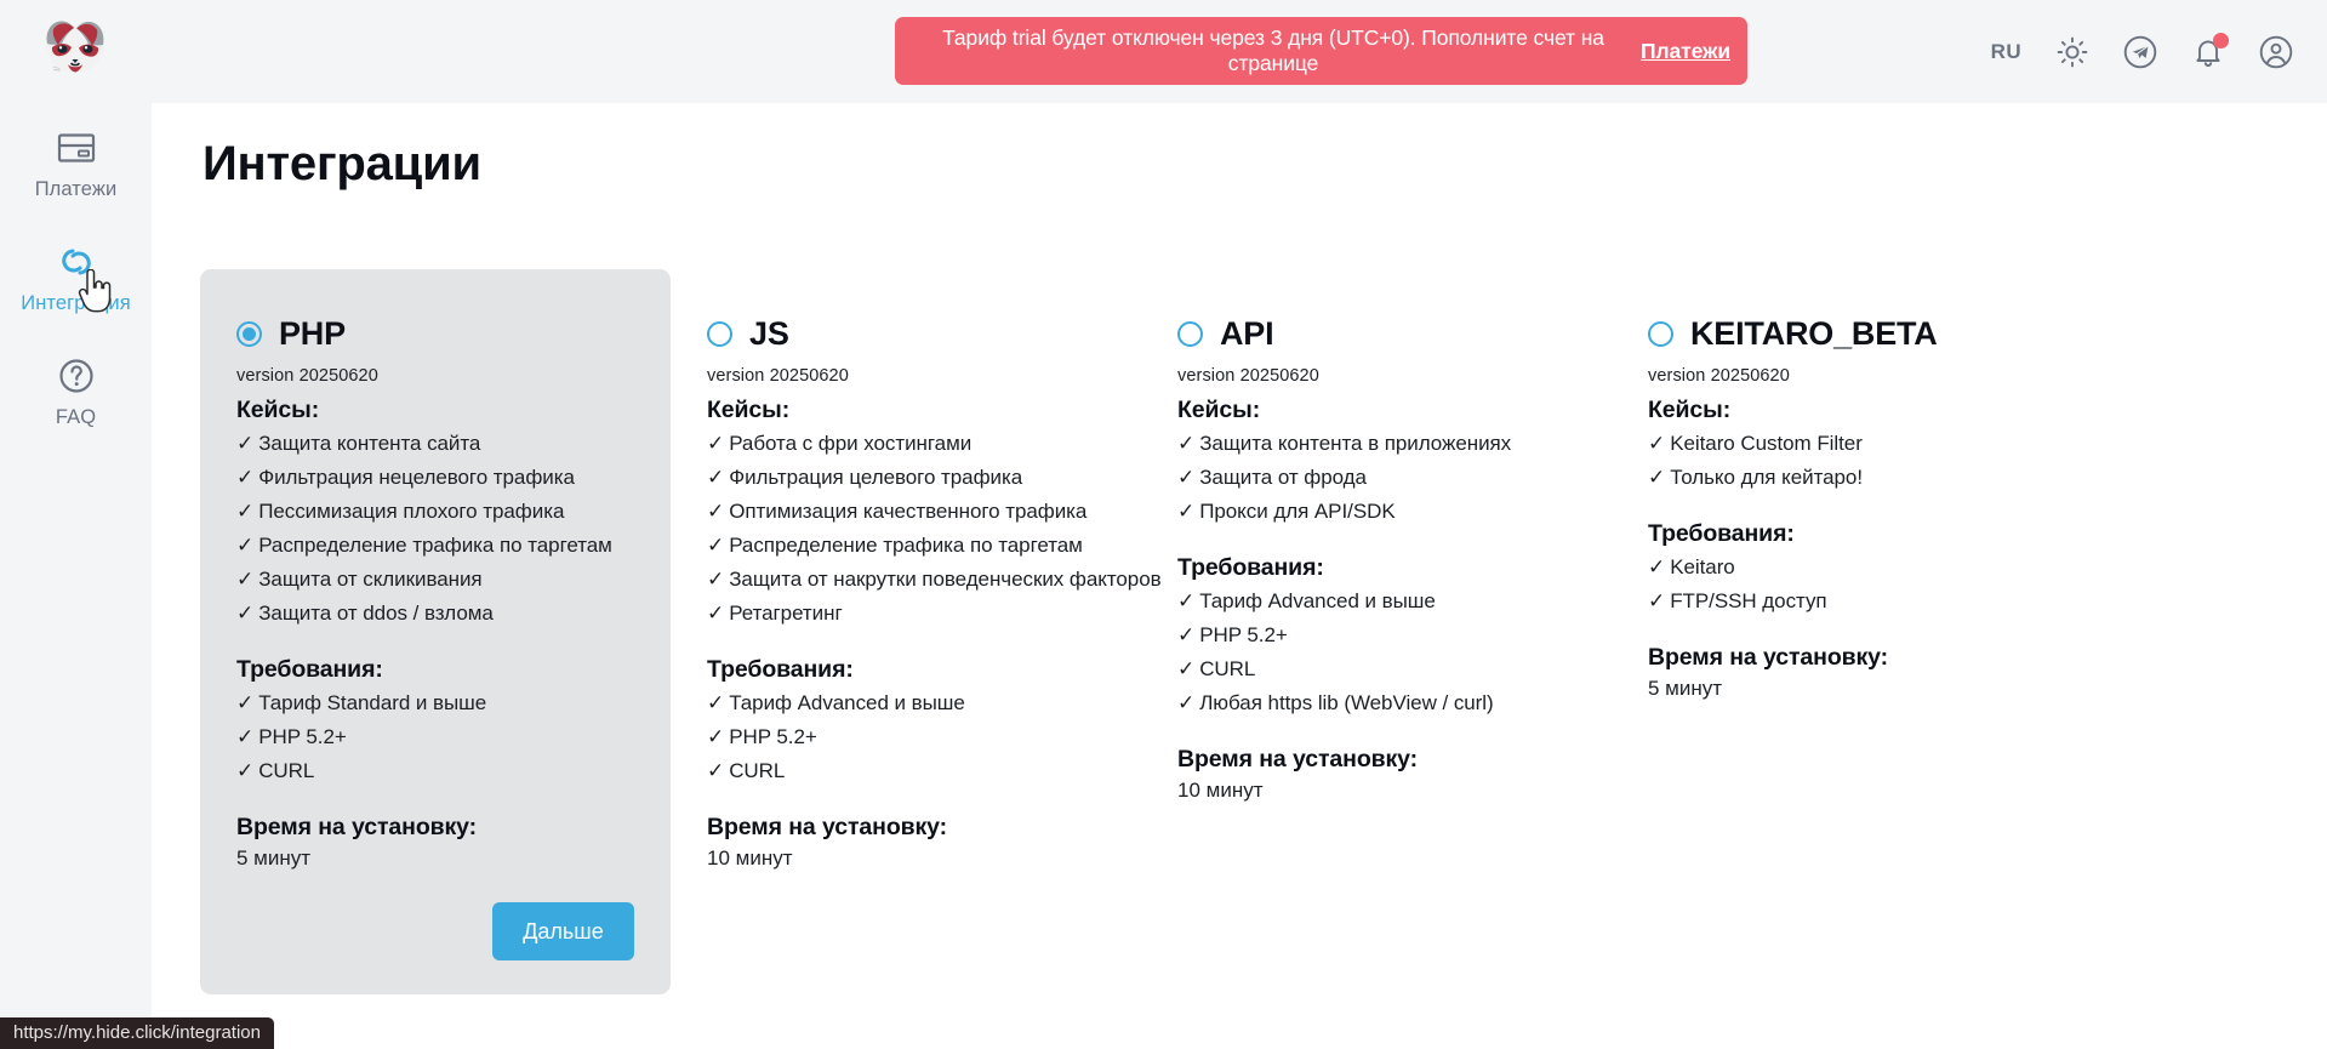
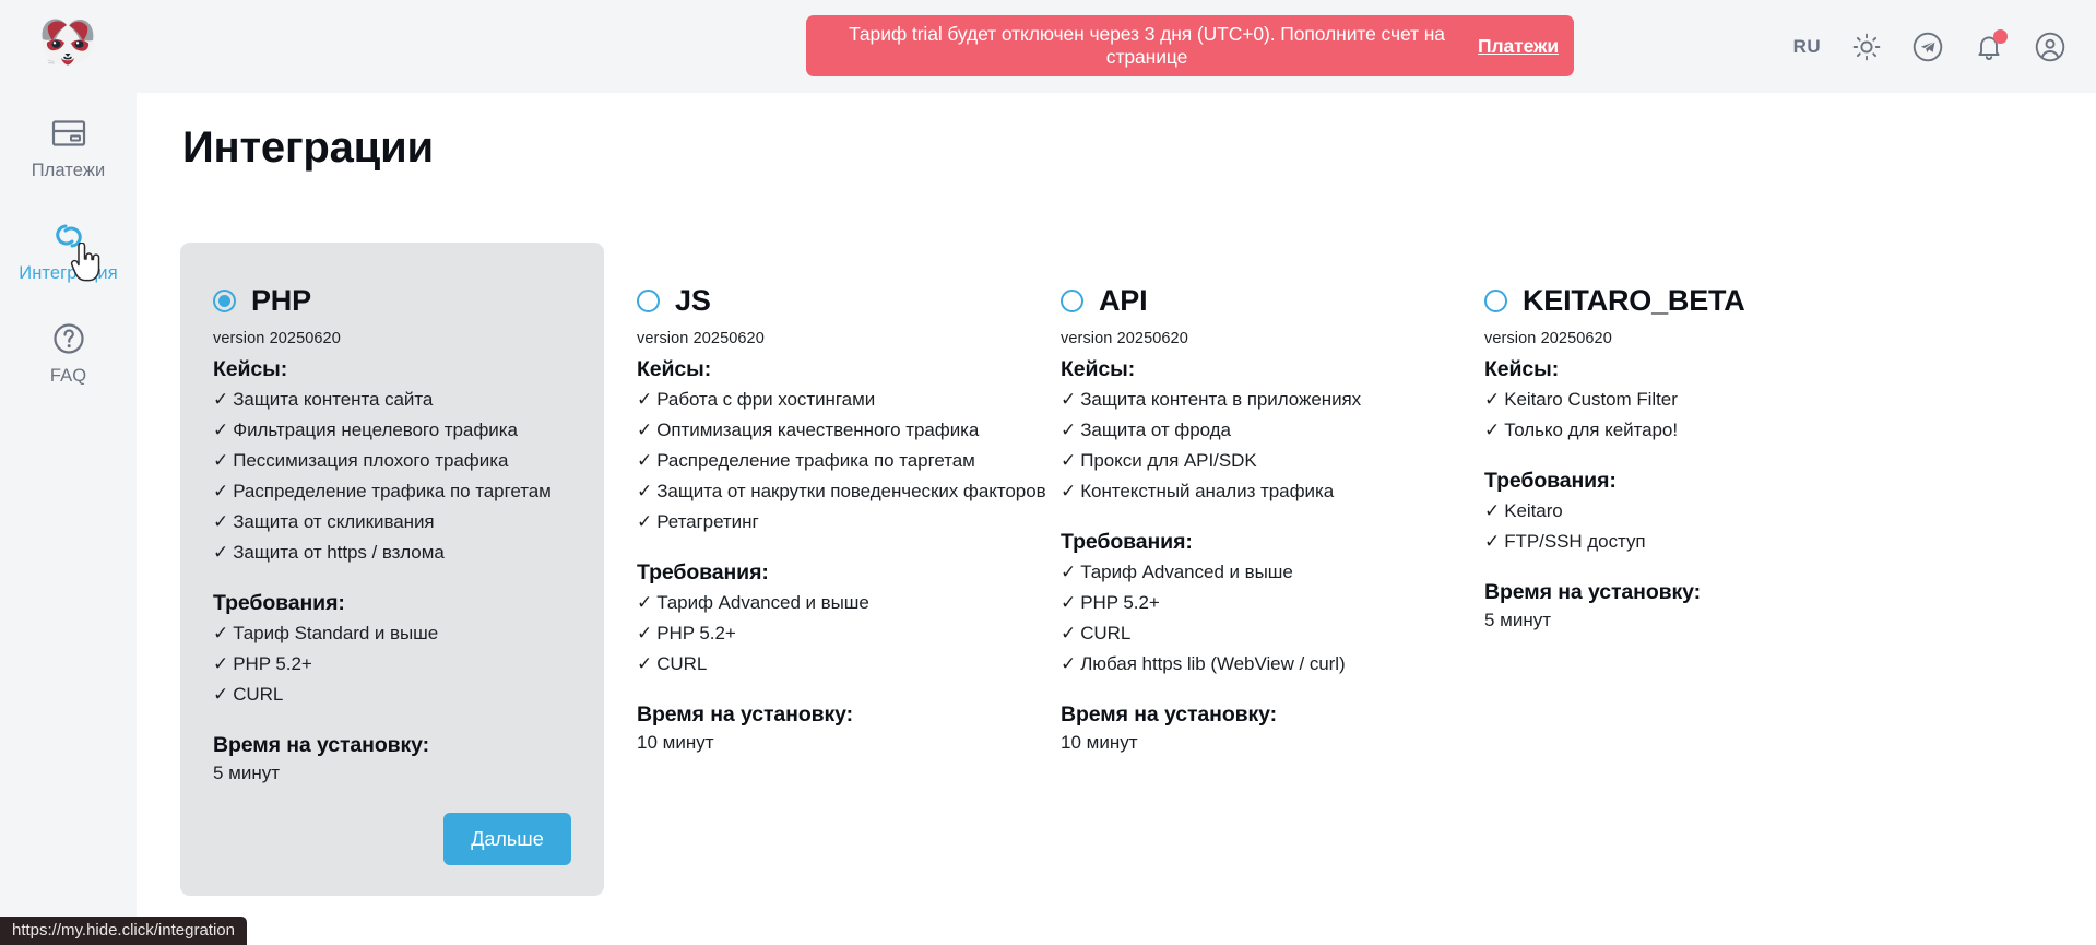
  Платежи
  Интегрия
  FAQ
  Тариф trial будет отключен через 3 дня (UTC+0). Пополните счет на странице
  Платежи
  RU
  Интеграции
  PHP
  version 20250620
  Кейсы:
  ✓ Защита контента сайта
  ✓ Фильтрация нецелевого трафика
  ✓ Пессимизация плохого трафика
  ✓ Распределение трафика по таргетам
  ✓ Защита от скликивания
- ✓ Защита от ddos / взлома
+ ✓ Защита от https / взлома
  Требования:
  ✓ Тариф Standard и выше
  ✓ PHP 5.2+
  ✓ CURL
  Время на установку:
  5 минут
  Дальше
  JS
  version 20250620
  Кейсы:
  ✓ Работа с фри хостингами
- ✓ Фильтрация целевого трафика
  ✓ Оптимизация качественного трафика
  ✓ Распределение трафика по таргетам
  ✓ Защита от накрутки поведенческих факторов
  ✓ Ретагретинг
  Требования:
  ✓ Тариф Advanced и выше
  ✓ PHP 5.2+
  ✓ CURL
  Время на установку:
  10 минут
  API
  version 20250620
  Кейсы:
  ✓ Защита контента в приложениях
  ✓ Защита от фрода
  ✓ Прокси для API/SDK
+ ✓ Контекстный анализ трафика
  Требования:
  ✓ Тариф Advanced и выше
  ✓ PHP 5.2+
  ✓ CURL
  ✓ Любая https lib (WebView / curl)
  Время на установку:
  10 минут
  KEITARO_BETA
  version 20250620
  Кейсы:
  ✓ Keitaro Custom Filter
  ✓ Только для кейтаро!
  Требования:
  ✓ Keitaro
  ✓ FTP/SSH доступ
  Время на установку:
  5 минут
  https://my.hide.click/integration
